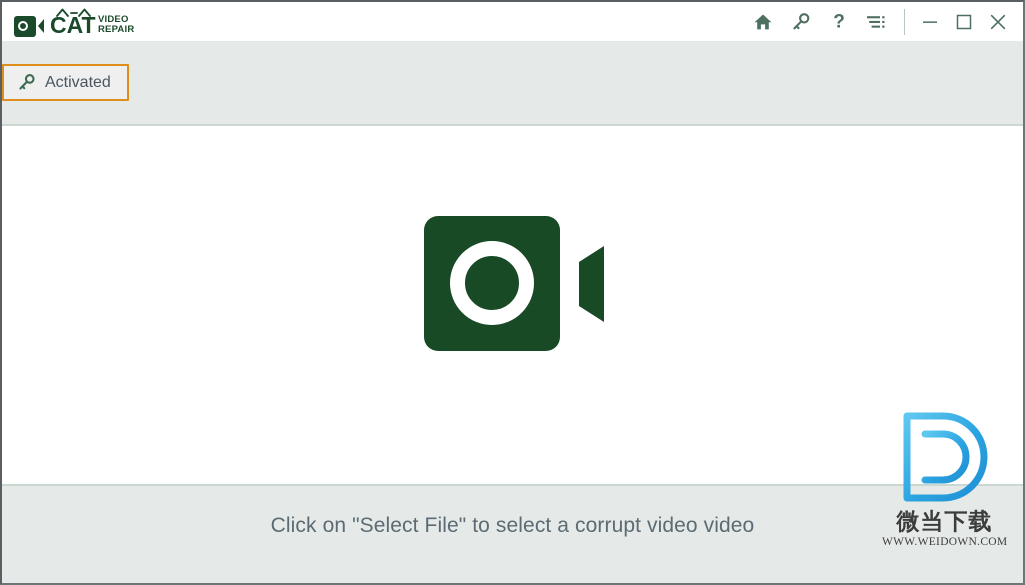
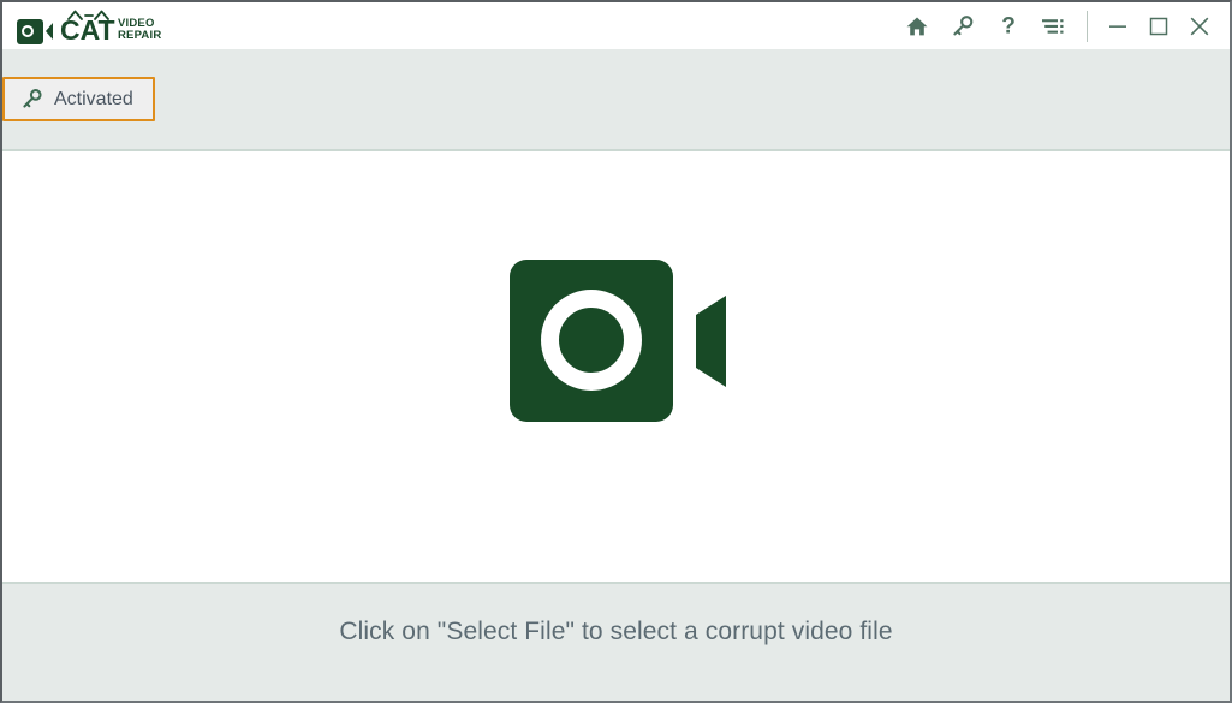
  CAT
  VIDEO
  REPAIR
  ?
  Activated
- Click on "Select File" to select a corrupt video video
+ Click on "Select File" to select a corrupt video file
- 微当下载
- WWW.WEIDOWN.COM
